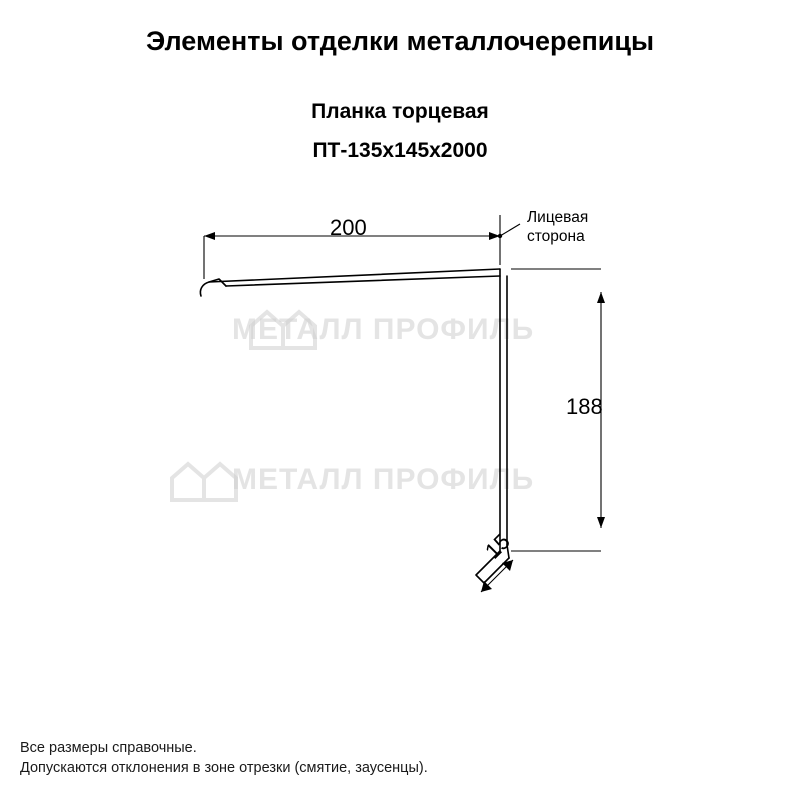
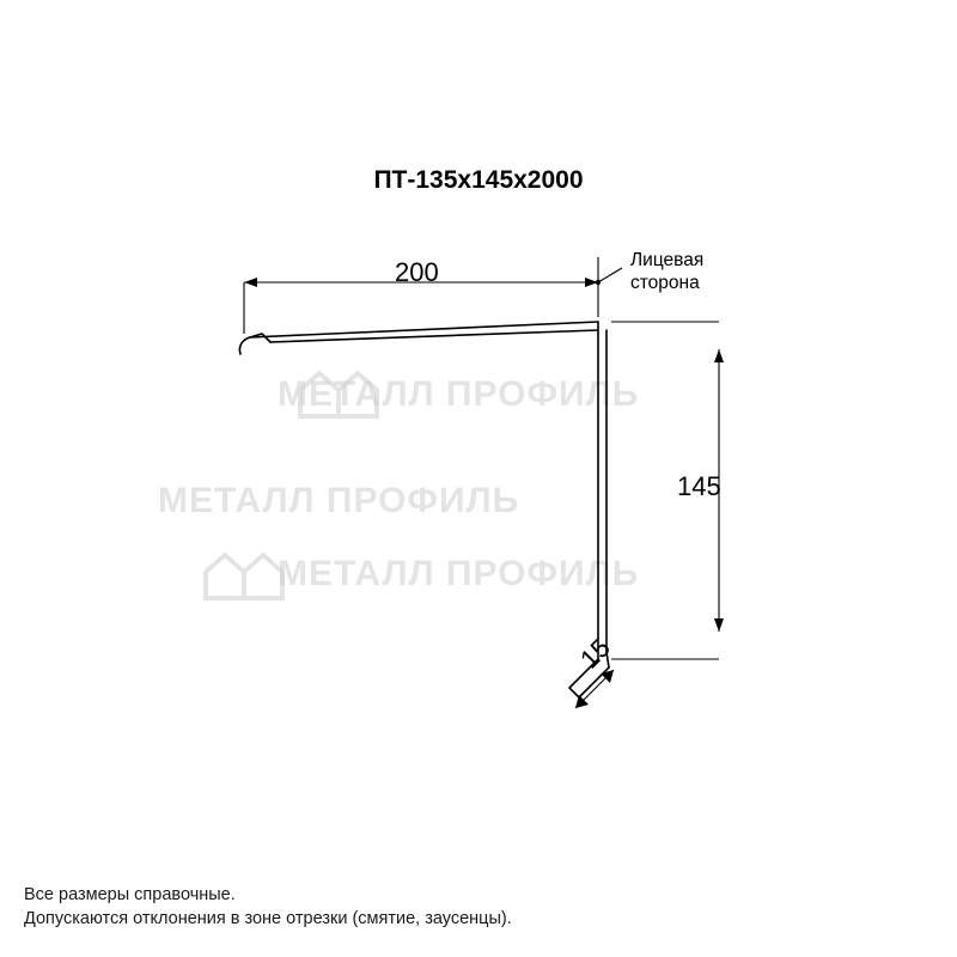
  МЕТАЛЛ ПРОФИЬ
+ МЕТАЛЛ ПРОФИЛЬ
  МЕТАЛЛ ПРОФИЬ
- Элементы отделки металлочерепицы
- Планка торцевая
  ПТ-135x145x2000
  200
- 188
+ 145
  Лицевая
  сторона
  Все размеры справочные.
  Допускаются отклонения в зоне отрезки (смятие, заусенцы).
